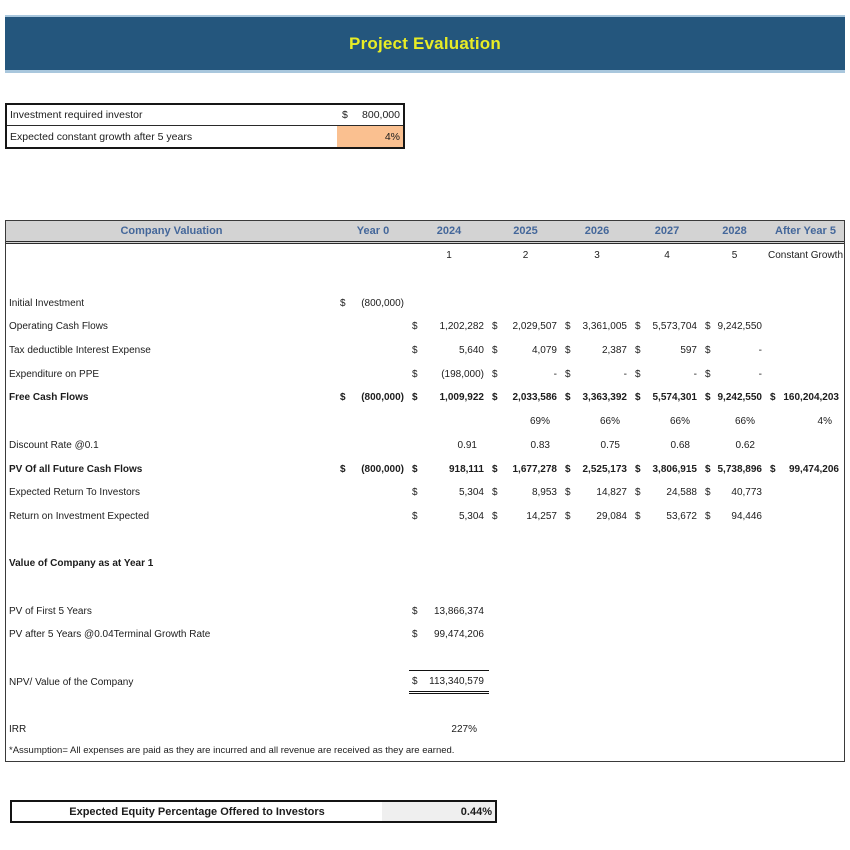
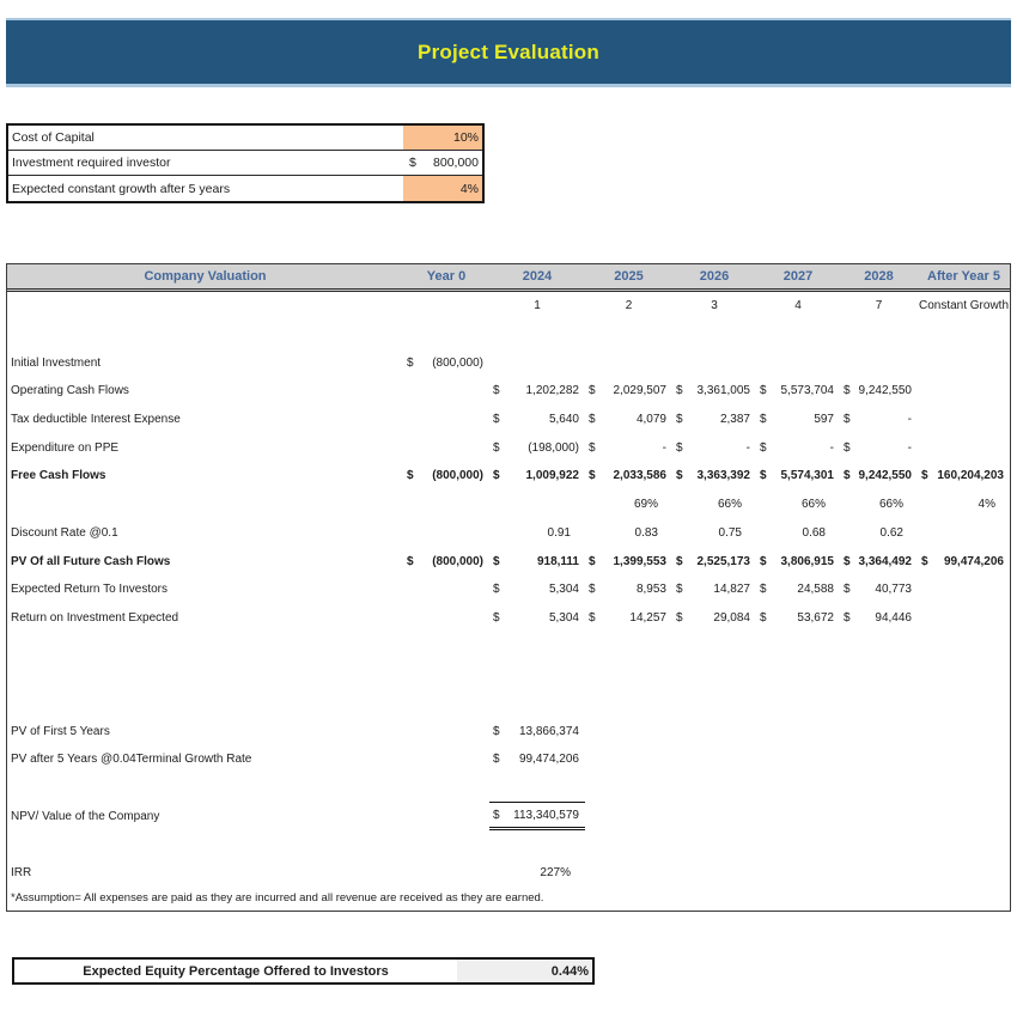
  Project Evaluation
+ Cost of Capital
+ 10%
  Investment required investor
  $
  800,000
  Expected constant growth after 5 years
  4%
  Company Valuation
  Year 0
  2024
  2025
  2026
  2027
  2028
  After Year 5
  1
  2
  3
  4
- 5
+ 7
  Constant Growth
  Initial Investment
  $
  (800,000)
  Operating Cash Flows
  $
  1,202,282
  $
  2,029,507
  $
  3,361,005
  $
  5,573,704
  $
  9,242,550
  Tax deductible Interest Expense
  $
  5,640
  $
  4,079
  $
  2,387
  $
  597
  $
  -
  Expenditure on PPE
  $
  (198,000)
  $
  -
  $
  -
  $
  -
  $
  -
  Free Cash Flows
  $
  (800,000)
  $
  1,009,922
  $
  2,033,586
  $
  3,363,392
  $
  5,574,301
  $
  9,242,550
  $
  160,204,203
  69%
  66%
  66%
  66%
  4%
  Discount Rate @0.1
  0.91
  0.83
  0.75
  0.68
  0.62
  PV Of all Future Cash Flows
  $
  (800,000)
  $
  918,111
  $
- 1,677,278
+ 1,399,553
  $
  2,525,173
  $
  3,806,915
  $
- 5,738,896
+ 3,364,492
  $
  99,474,206
  Expected Return To Investors
  $
  5,304
  $
  8,953
  $
  14,827
  $
  24,588
  $
  40,773
  Return on Investment Expected
  $
  5,304
  $
  14,257
  $
  29,084
  $
  53,672
  $
  94,446
- Value of Company as at Year 1
  PV of First 5 Years
  $
  13,866,374
  PV after 5 Years @0.04Terminal Growth Rate
  $
  99,474,206
  NPV/ Value of the Company
  $
  113,340,579
  IRR
  227%
  *Assumption= All expenses are paid as they are incurred and all revenue are received as they are earned.
  Expected Equity Percentage Offered to Investors
  0.44%
